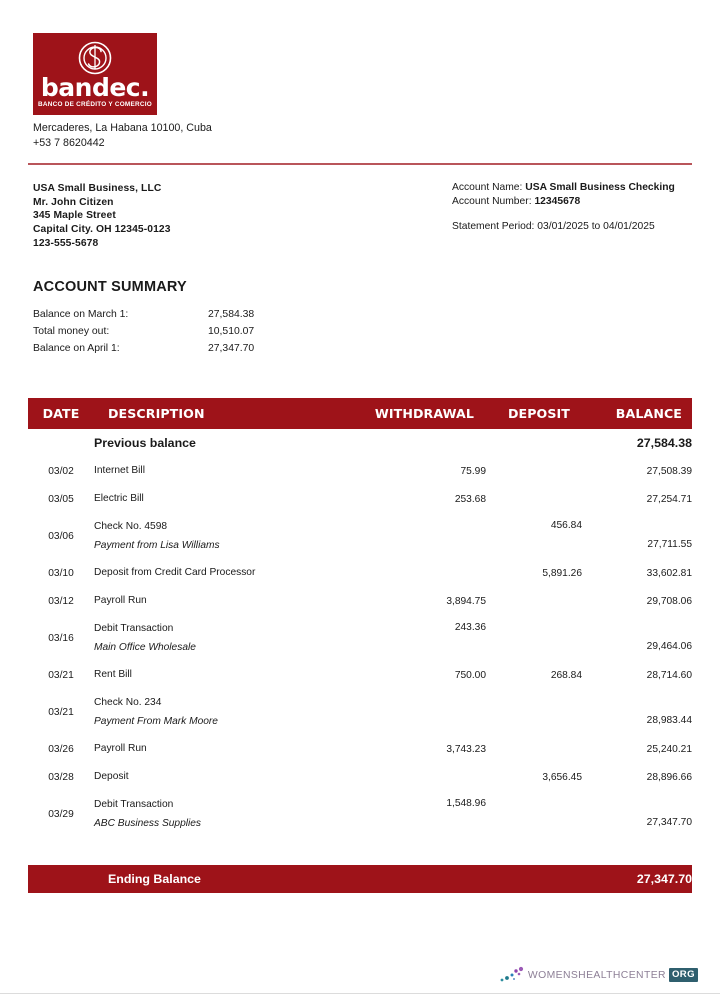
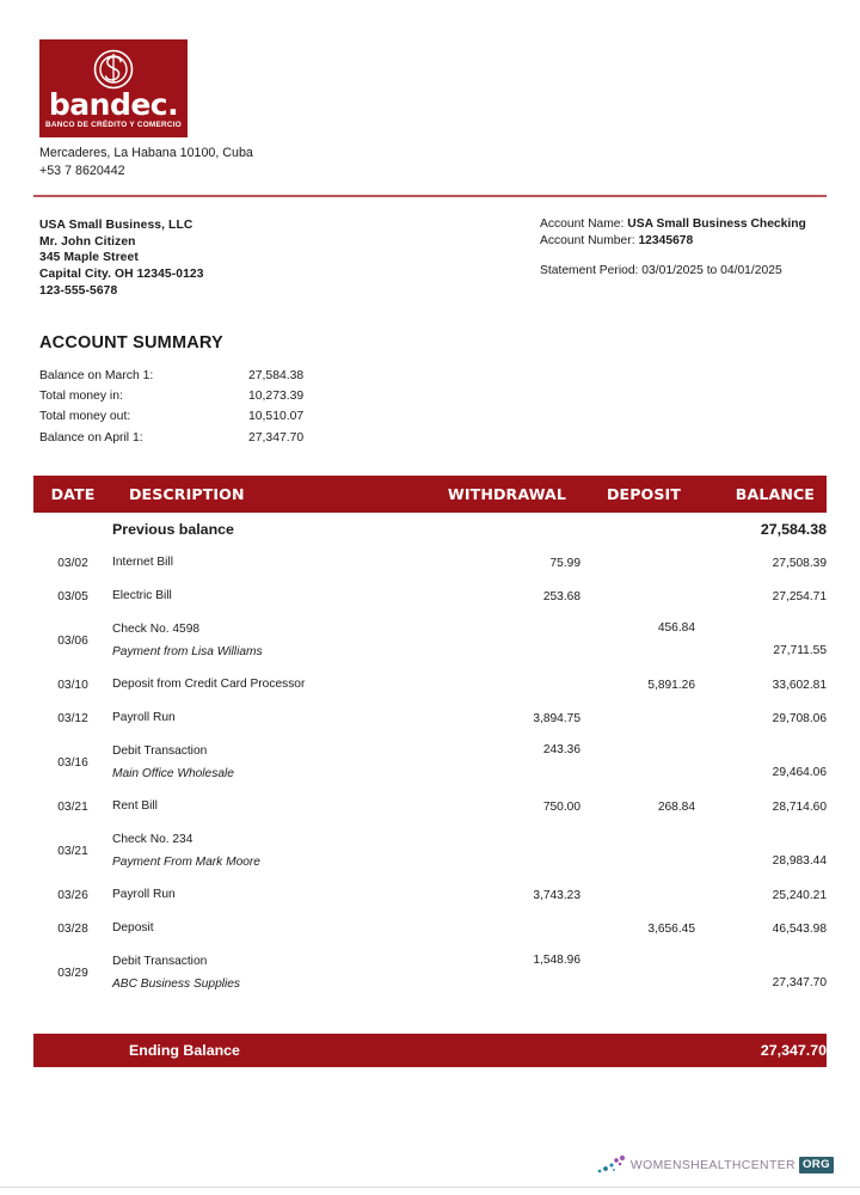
  bandec.
  Mercaderes, La Habana 10100, Cuba
  +53 7 8620442
  USA Small Business, LLC
  Mr. John Citizen
  345 Maple Street
  Capital City. OH 12345-0123
  123-555-5678
  Account Name: USA Small Business Checking
  Account Number: 12345678
  Statement Period: 03/01/2025 to 04/01/2025
  ACCOUNT SUMMARY
  Balance on March 1:	27,584.38
+ Total money in:	10,273.39
  Total money out:	10,510.07
  Balance on April 1:	27,347.70
  DATE	DESCRIPTION	WITHDRAWAL	DEPOSIT	BALANCE
  	Previous balance			27,584.38
  03/02	Internet Bill	75.99		27,508.39
  03/05	Electric Bill	253.68		27,254.71
  03/06	Check No. 4598Payment from Lisa Williams		456.84	27,711.55
  03/10	Deposit from Credit Card Processor		5,891.26	33,602.81
  03/12	Payroll Run	3,894.75		29,708.06
  03/16	Debit TransactionMain Office Wholesale	243.36		29,464.06
  03/21	Rent Bill	750.00	268.84	28,714.60
  03/21	Check No. 234Payment From Mark Moore			28,983.44
  03/26	Payroll Run	3,743.23		25,240.21
- 03/28	Deposit		3,656.45	28,896.66
+ 03/28	Deposit		3,656.45	46,543.98
  03/29	Debit TransactionABC Business Supplies	1,548.96		27,347.70
  	Ending Balance			27,347.70
  WOMENSHEALTHCENTER
  ORG
